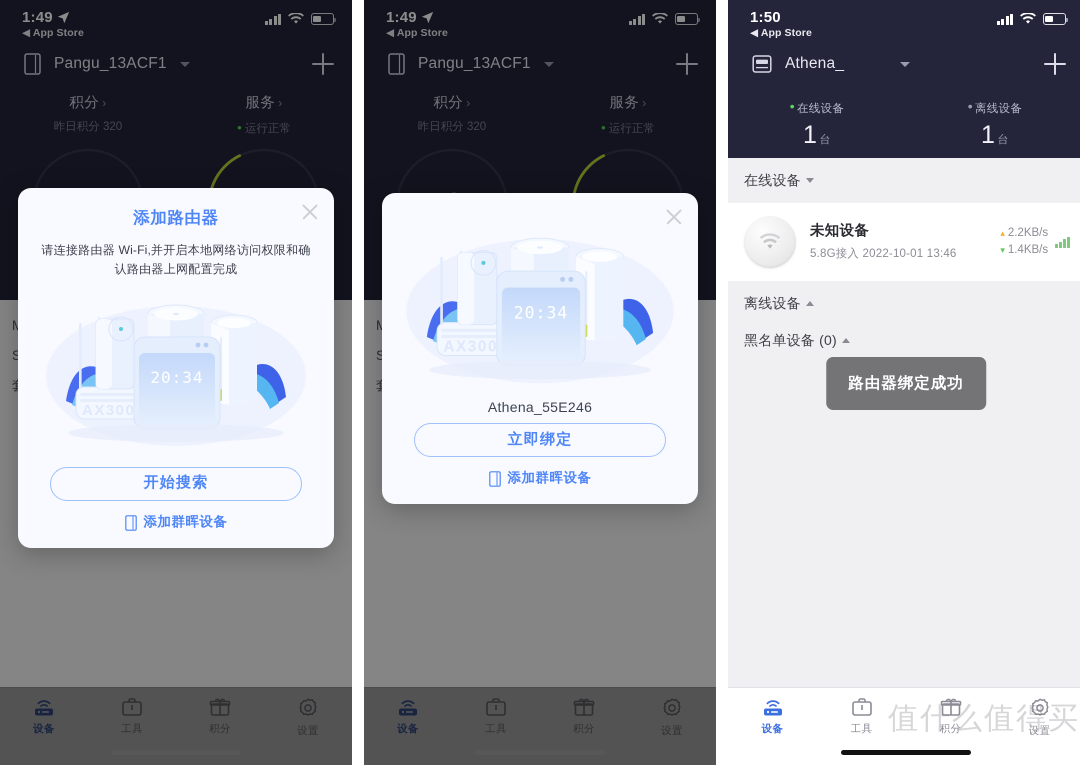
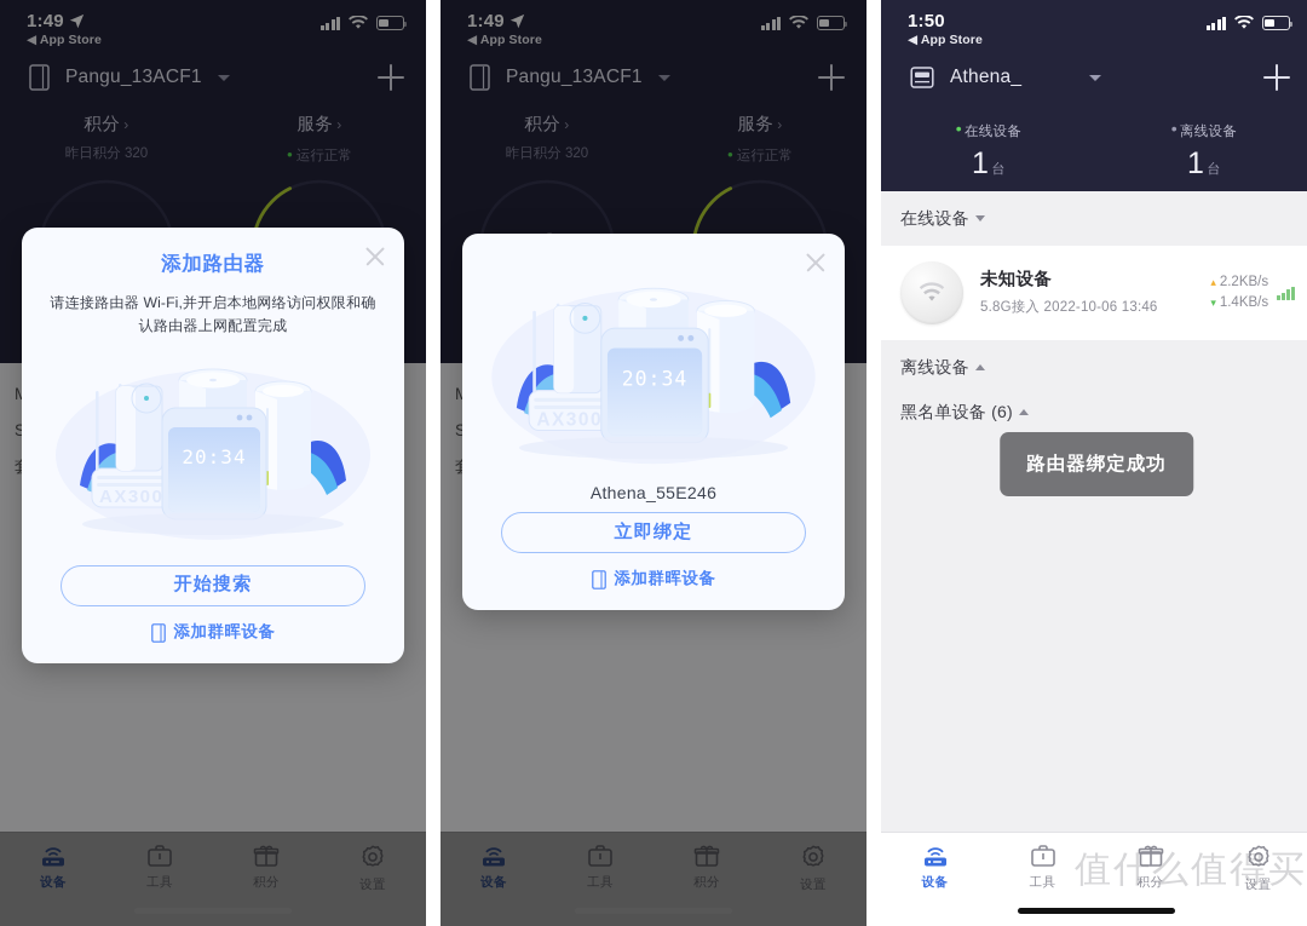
  1:49
  ◀ App Store
  Pangu_13ACF1
  积分 ›
  昨日积分 320
  服务 ›
  • 运行正常
  添加路由器
  请连接路由器 Wi-Fi,并开启本地网络访问权限和确认路由器上网配置完成
  20:34
  开始搜索
  添加群晖设备
  设备
  工具
  积分
  设置
  1:49
  ◀ App Store
  Pangu_13ACF1
  积分 ›
  昨日积分 320
  服务 ›
  • 运行正常
  AX300
  20:34
  Athena_55E246
  立即绑定
  添加群晖设备
  设备
  工具
  积分
  设置
  1:50
  ◀ App Store
  Athena_
  • 在线设备
  1 台
  • 离线设备
  1 台
  在线设备
  未知设备
- 5.8G接入 2022-10-01 13:46
+ 5.8G接入 2022-10-06 13:46
  ▴ 2.2KB/s
  ▾ 1.4KB/s
  离线设备
- 黑名单设备 (0)
+ 黑名单设备 (6)
  路由器绑定成功
  设备
  工具
  积分
  设置
  值什么值得买
